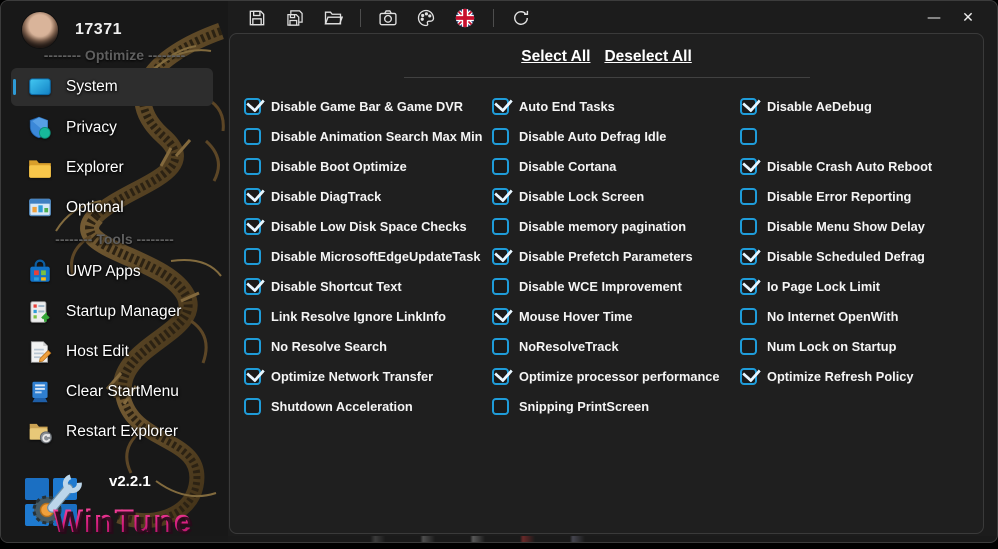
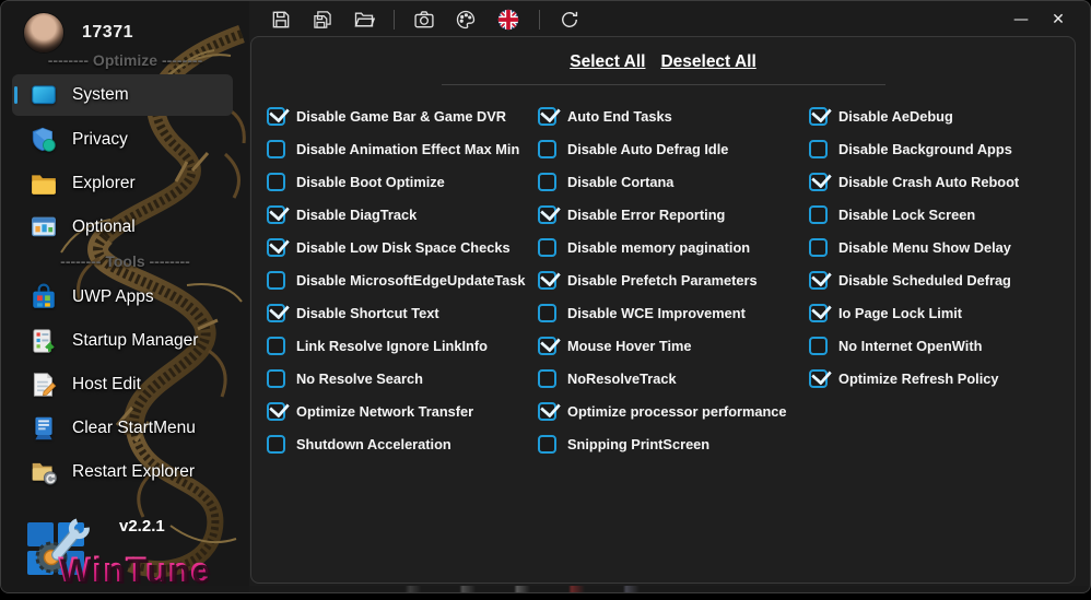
  17371
  -------- Optimize --------
  System
  Privacy
  Explorer
  Optional
  -------- Tools --------
  UWP Apps
  Startup Manager
  Host Edit
  Clear StartMenu
  Restart Explorer
  v2.2.1
  WinTune
  —
  ✕
  Select All
  Deselect All
  Disable Game Bar & Game DVR
- Disable Animation Search Max Min
+ Disable Animation Effect Max Min
  Disable Boot Optimize
  Disable DiagTrack
  Disable Low Disk Space Checks
  Disable MicrosoftEdgeUpdateTask
  Disable Shortcut Text
  Link Resolve Ignore LinkInfo
  No Resolve Search
  Optimize Network Transfer
  Shutdown Acceleration
  Auto End Tasks
  Disable Auto Defrag Idle
  Disable Cortana
- Disable Lock Screen
+ Disable Error Reporting
  Disable memory pagination
  Disable Prefetch Parameters
  Disable WCE Improvement
  Mouse Hover Time
  NoResolveTrack
  Optimize processor performance
  Snipping PrintScreen
  Disable AeDebug
+ Disable Background Apps
  Disable Crash Auto Reboot
- Disable Error Reporting
+ Disable Lock Screen
  Disable Menu Show Delay
  Disable Scheduled Defrag
  Io Page Lock Limit
  No Internet OpenWith
- Num Lock on Startup
  Optimize Refresh Policy
